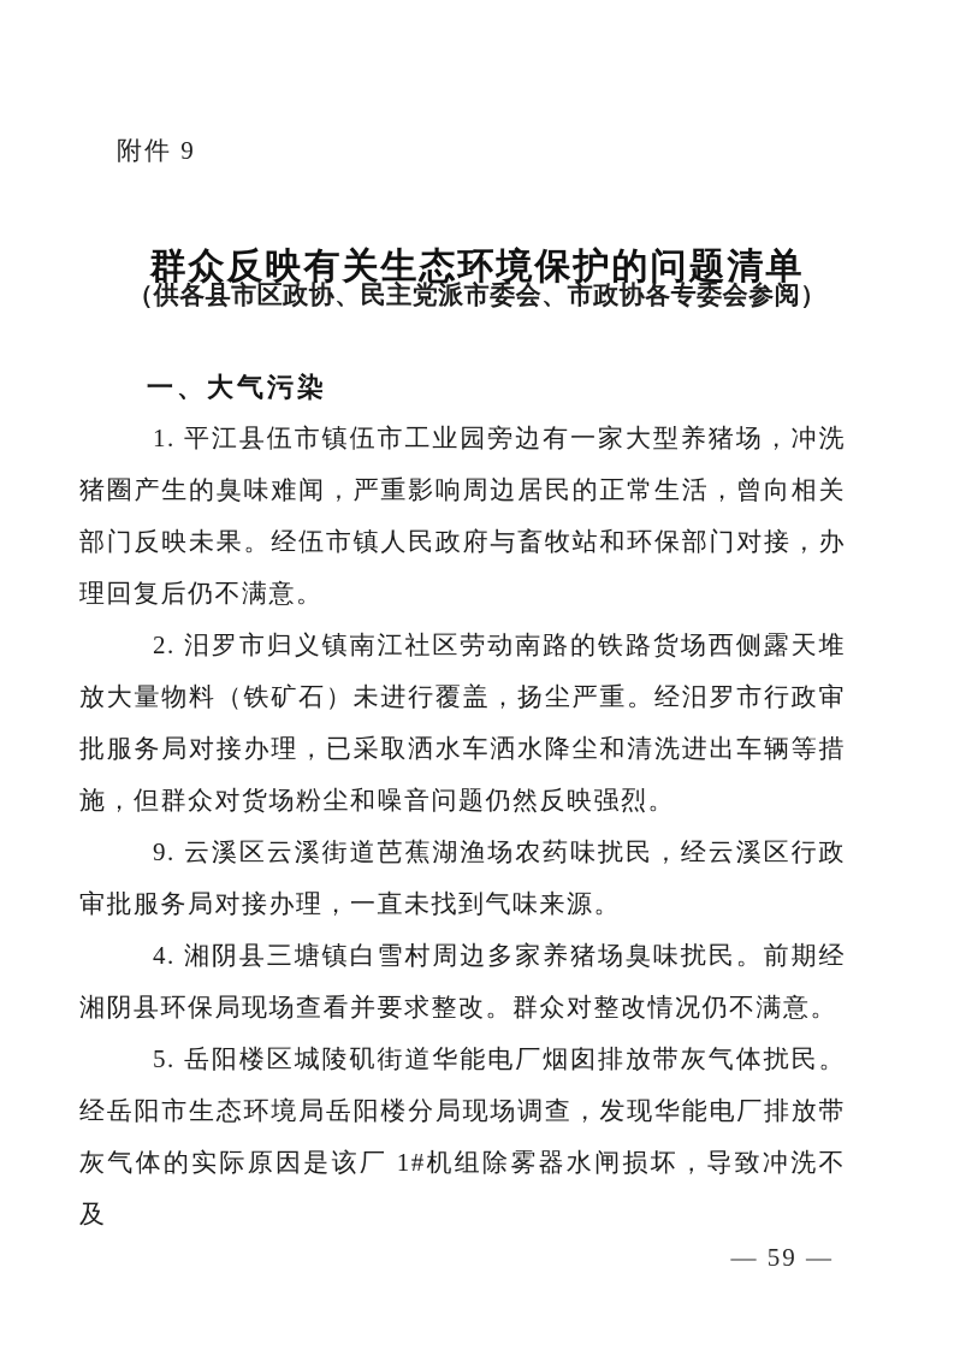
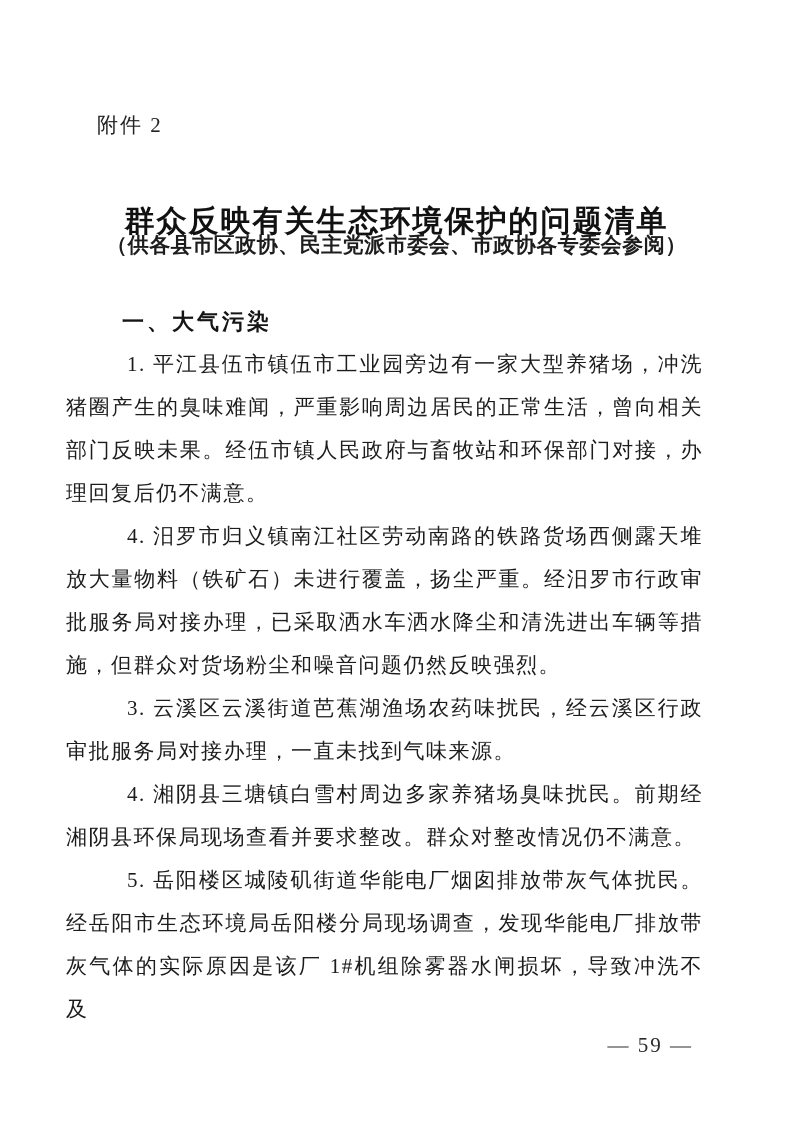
- 附件 9
+ 附件 2
  群众反映有关生态环境保护的问题清单
  （供各县市区政协、民主党派市委会、市政协各专委会参阅）
  一、大气污染
  1. 平江县伍市镇伍市工业园旁边有一家大型养猪场，冲洗猪圈产生的臭味难闻，严重影响周边居民的正常生活，曾向相关部门反映未果。经伍市镇人民政府与畜牧站和环保部门对接，办理回复后仍不满意。
- 2. 汨罗市归义镇南江社区劳动南路的铁路货场西侧露天堆放大量物料（铁矿石）未进行覆盖，扬尘严重。经汨罗市行政审批服务局对接办理，已采取洒水车洒水降尘和清洗进出车辆等措施，但群众对货场粉尘和噪音问题仍然反映强烈。
+ 4. 汨罗市归义镇南江社区劳动南路的铁路货场西侧露天堆放大量物料（铁矿石）未进行覆盖，扬尘严重。经汨罗市行政审批服务局对接办理，已采取洒水车洒水降尘和清洗进出车辆等措施，但群众对货场粉尘和噪音问题仍然反映强烈。
- 9. 云溪区云溪街道芭蕉湖渔场农药味扰民，经云溪区行政审批服务局对接办理，一直未找到气味来源。
+ 3. 云溪区云溪街道芭蕉湖渔场农药味扰民，经云溪区行政审批服务局对接办理，一直未找到气味来源。
  4. 湘阴县三塘镇白雪村周边多家养猪场臭味扰民。前期经湘阴县环保局现场查看并要求整改。群众对整改情况仍不满意。
  5. 岳阳楼区城陵矶街道华能电厂烟囱排放带灰气体扰民。经岳阳市生态环境局岳阳楼分局现场调查，发现华能电厂排放带灰气体的实际原因是该厂 1#机组除雾器水闸损坏，导致冲洗不及
  — 59 —
